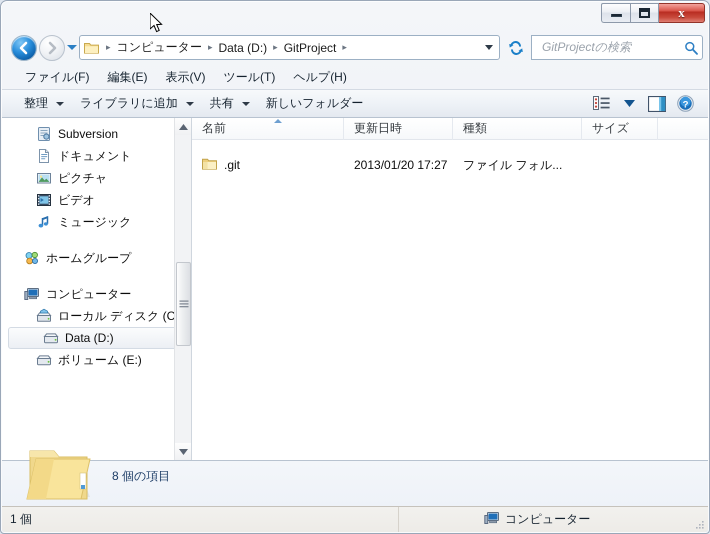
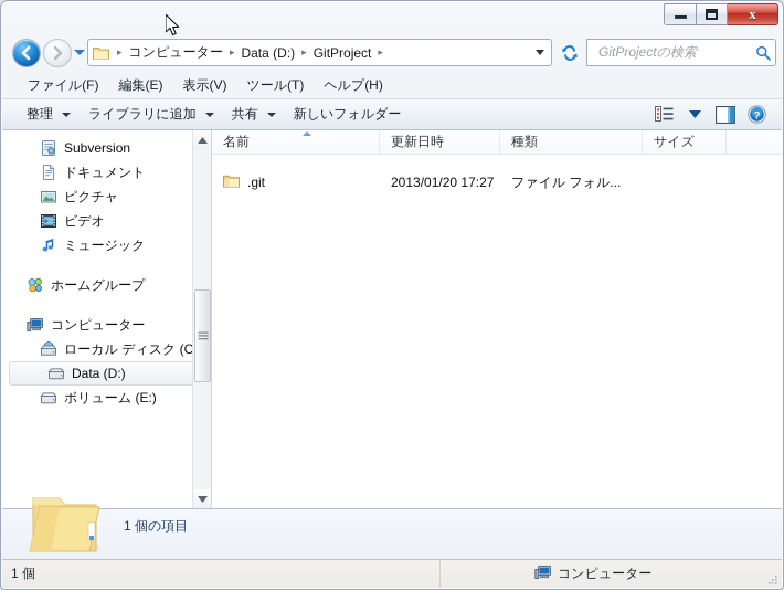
  x
  ▸
  コンピューター
  ▸
  Data (D:)
  ▸
  GitProject
  ▸
  GitProjectの検索
  ファイル(F)
  編集(E)
  表示(V)
  ツール(T)
  ヘルプ(H)
  整理
  ライブラリに追加
  共有
  新しいフォルダー
  ?
  Subversion
  ドキュメント
  ピクチャ
  ビデオ
  ミュージック
  ホームグループ
  コンピューター
  ローカル ディスク (C
  Data (D:)
  ボリューム (E:)
  名前
  更新日時
  種類
  サイズ
  .git
  2013/01/20 17:27
  ファイル フォル...
- 8 個の項目
+ 1 個の項目
  1 個
  コンピューター
